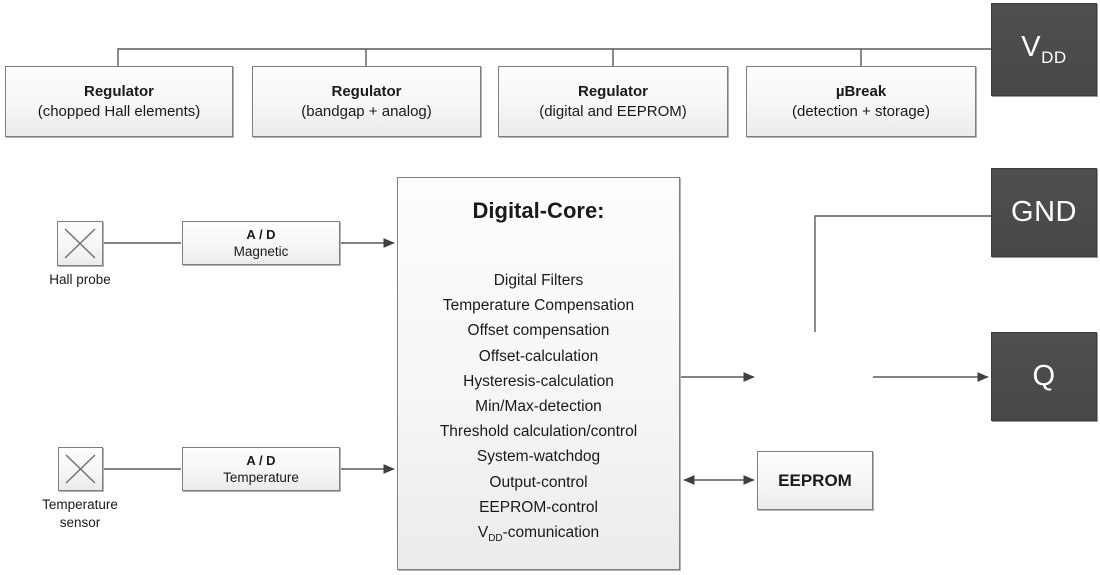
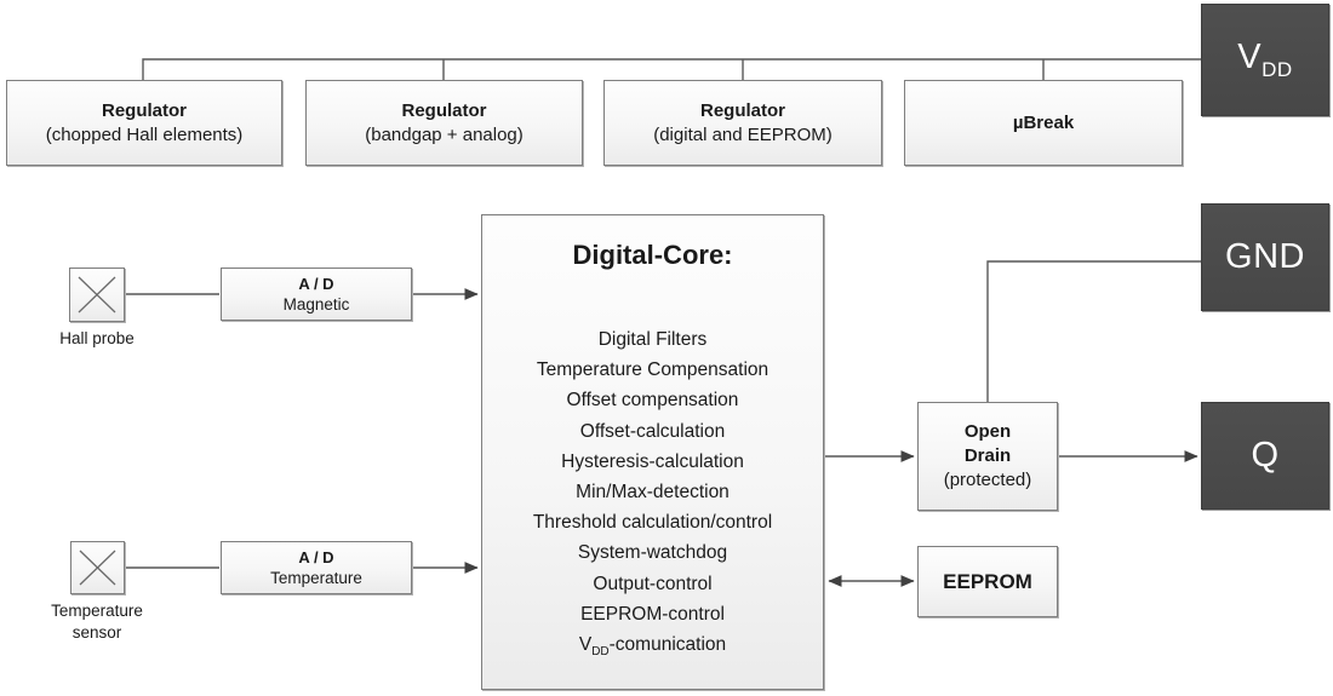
  Regulator
  (chopped Hall elements)
  Regulator
  (bandgap + analog)
  Regulator
  (digital and EEPROM)
  µBreak
- (detection + storage)
  VDD
  GND
  Q
  Digital-Core:
  Digital Filters
  Temperature Compensation
  Offset compensation
  Offset-calculation
  Hysteresis-calculation
  Min/Max-detection
  Threshold calculation/control
  System-watchdog
  Output-control
  EEPROM-control
  VDD-comunication
  Hall probe
  A / D
  Magnetic
  Temperature sensor
  A / D
  Temperature
+ Open
+ Drain
+ (protected)
  EEPROM
